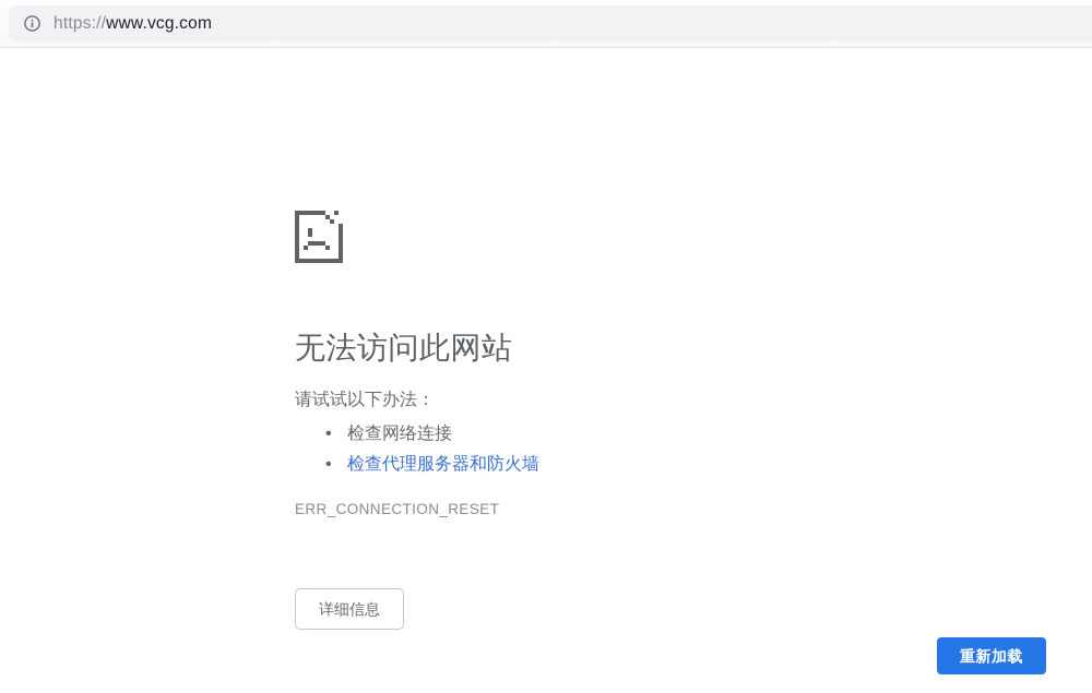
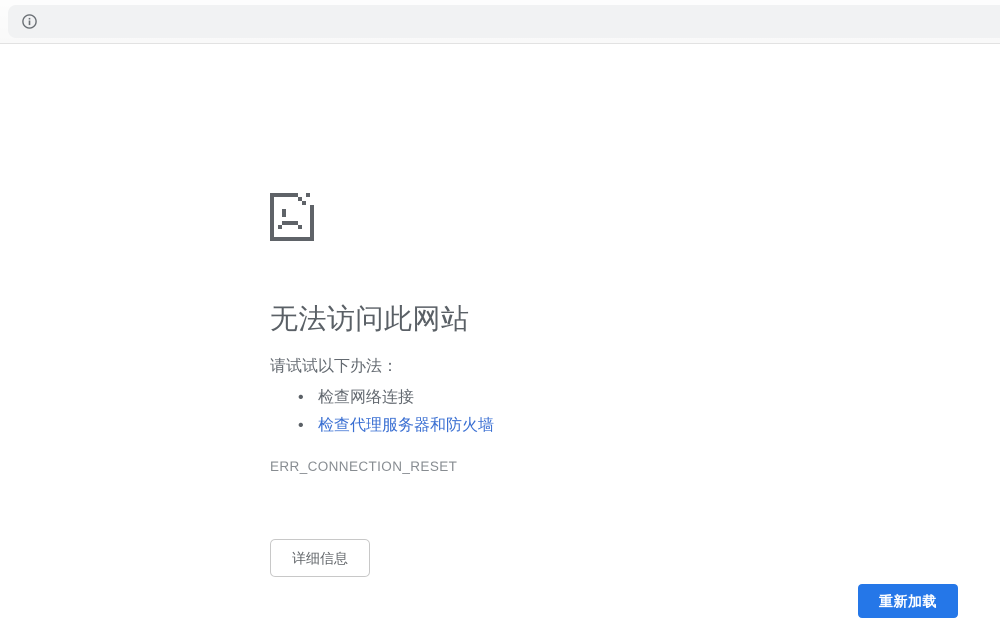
- https://www.vcg.com
  无法访问此网站
  请试试以下办法：
  检查网络连接
  检查代理服务器和防火墙
  ERR_CONNECTION_RESET
  详细信息
  重新加载
